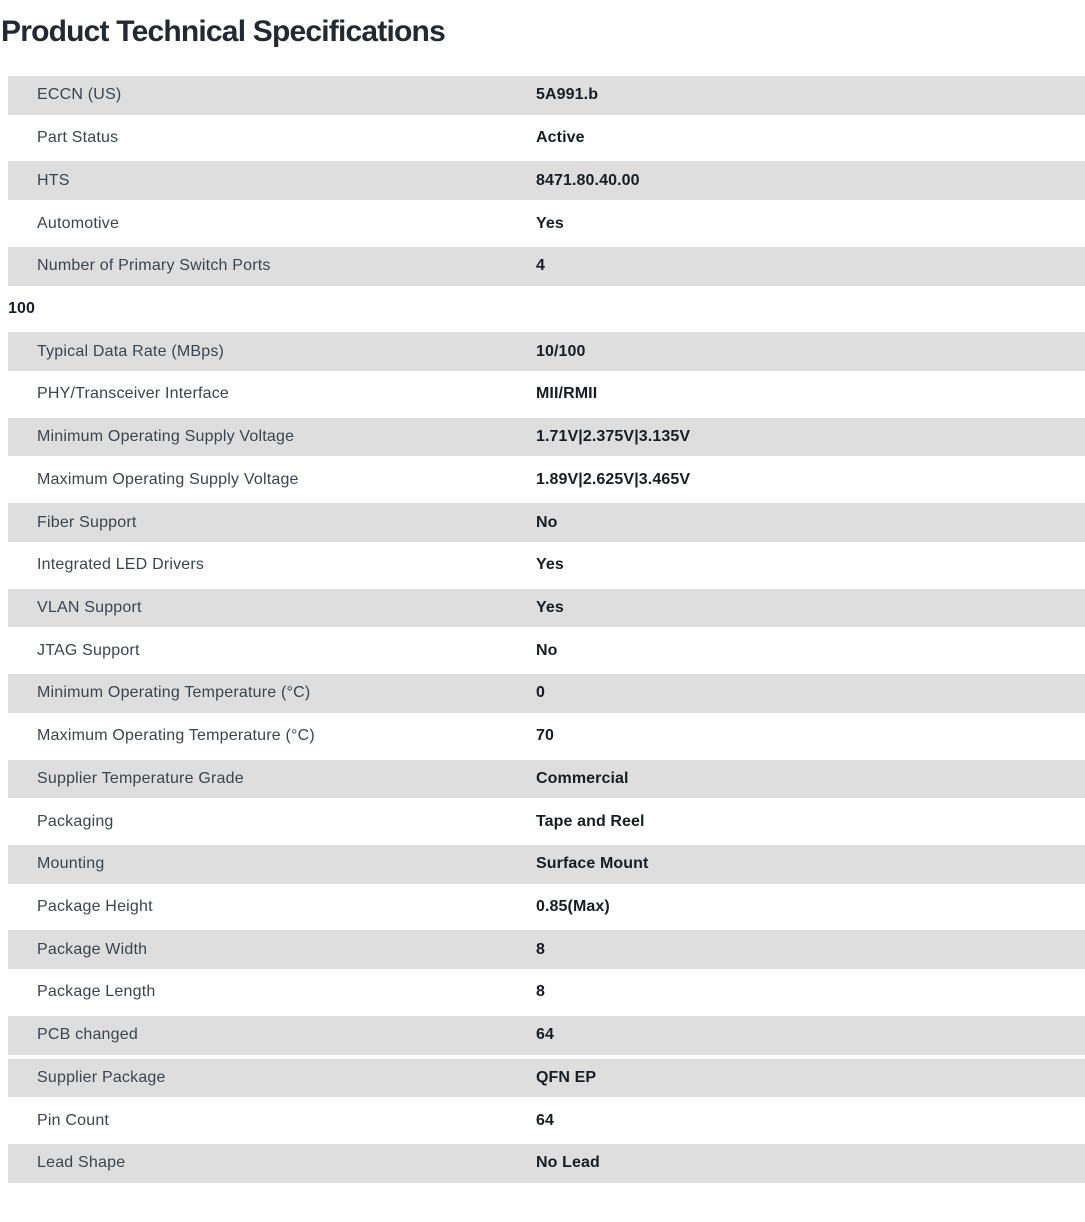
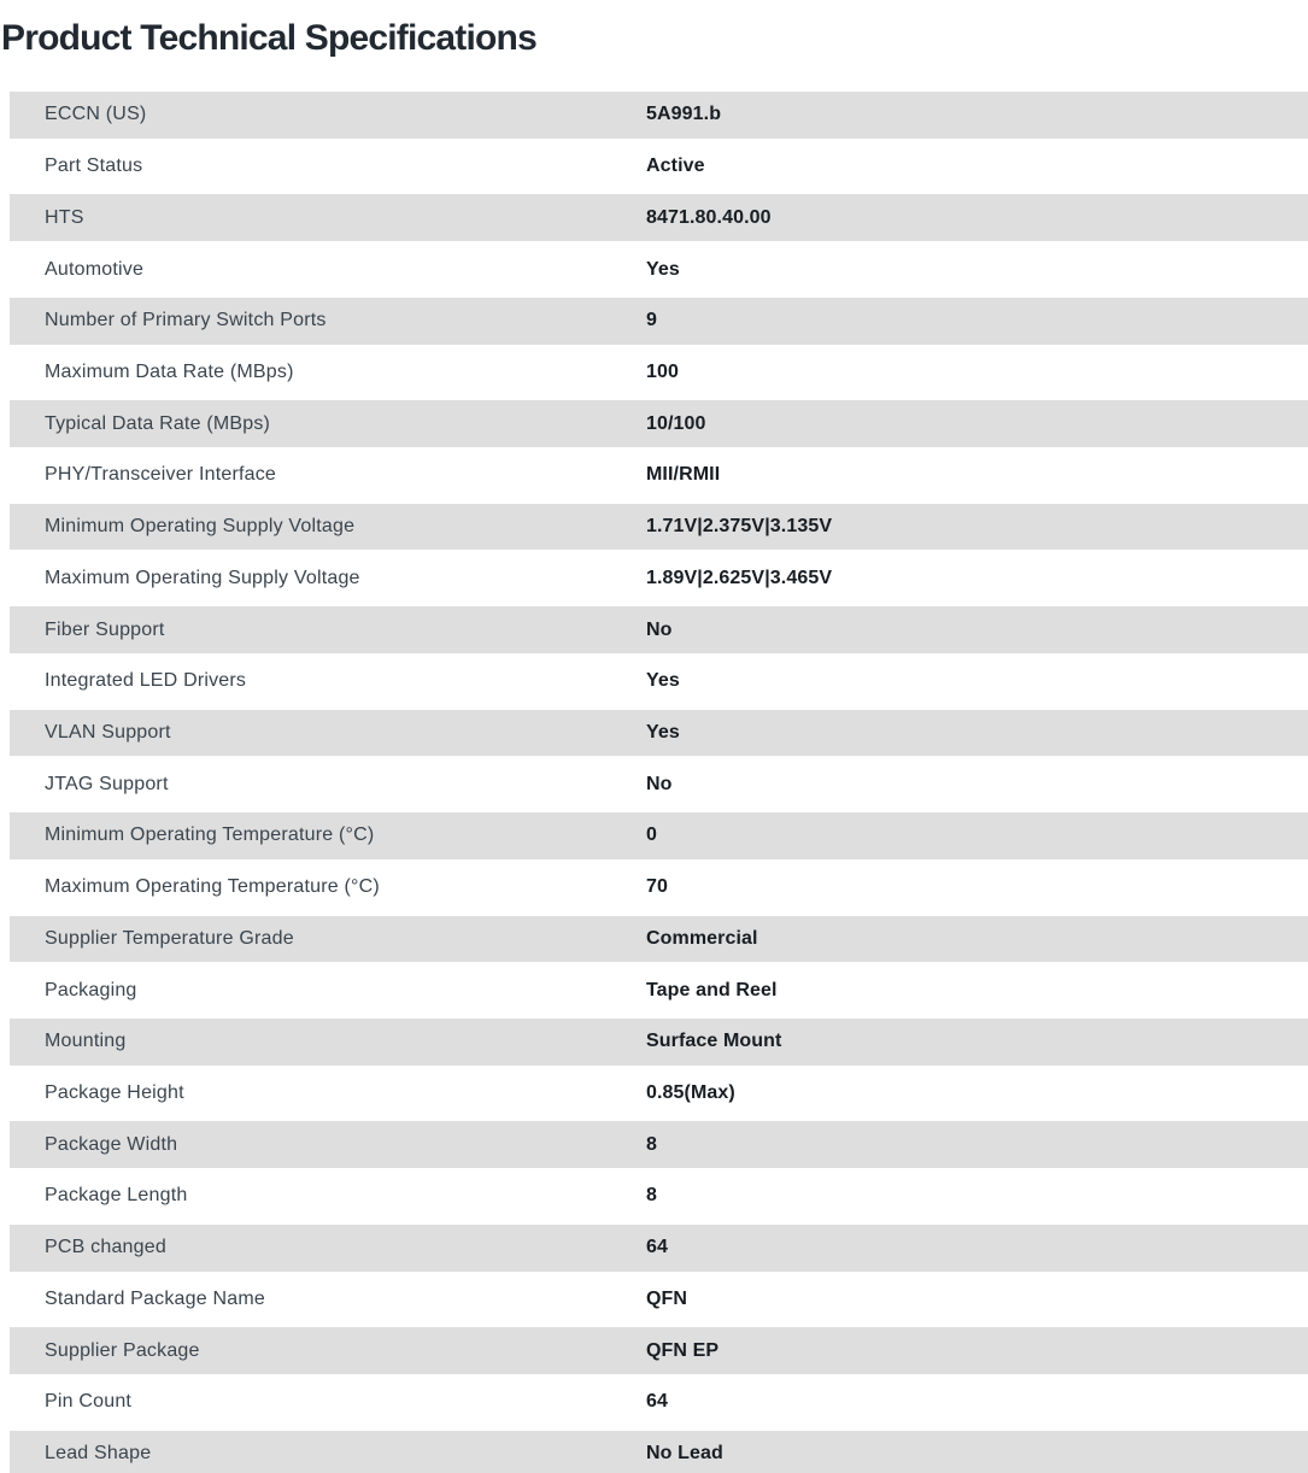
  Product Technical Specifications
  ECCN (US)
  5A991.b
  Part Status
  Active
  HTS
  8471.80.40.00
  Automotive
  Yes
  Number of Primary Switch Ports
- 4
+ 9
+ Maximum Data Rate (MBps)
  100
  Typical Data Rate (MBps)
  10/100
  PHY/Transceiver Interface
  MII/RMII
  Minimum Operating Supply Voltage
  1.71V|2.375V|3.135V
  Maximum Operating Supply Voltage
  1.89V|2.625V|3.465V
  Fiber Support
  No
  Integrated LED Drivers
  Yes
  VLAN Support
  Yes
  JTAG Support
  No
  Minimum Operating Temperature (°C)
  0
  Maximum Operating Temperature (°C)
  70
  Supplier Temperature Grade
  Commercial
  Packaging
  Tape and Reel
  Mounting
  Surface Mount
  Package Height
  0.85(Max)
  Package Width
  8
  Package Length
  8
  PCB changed
  64
+ Standard Package Name
+ QFN
  Supplier Package
  QFN EP
  Pin Count
  64
  Lead Shape
  No Lead
